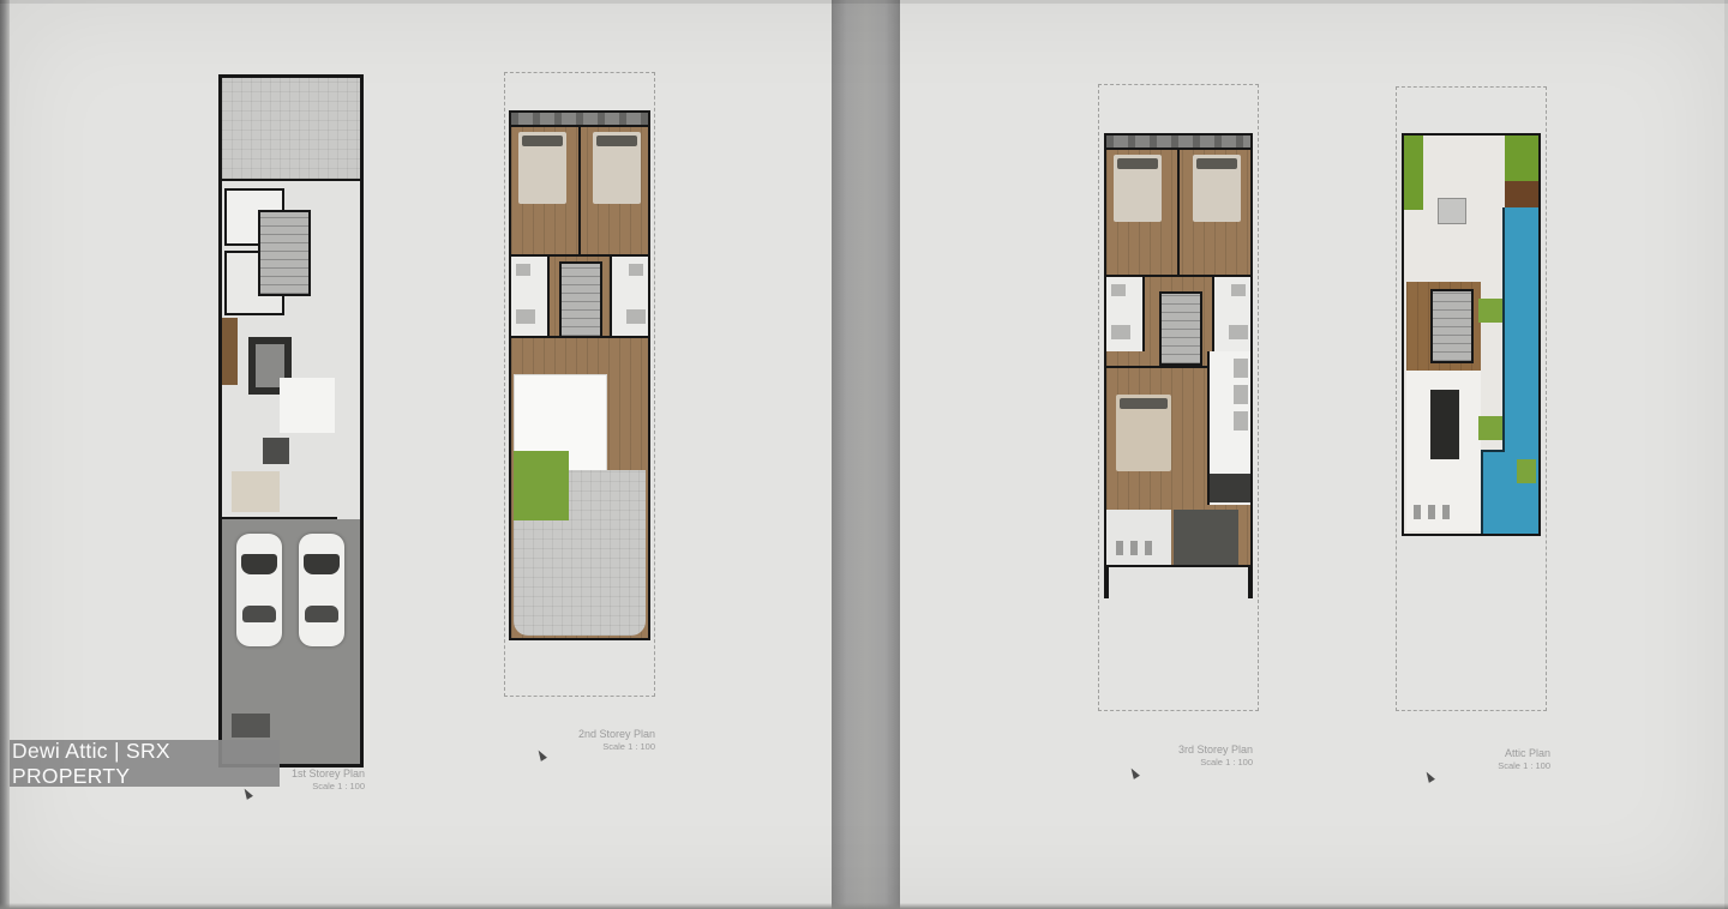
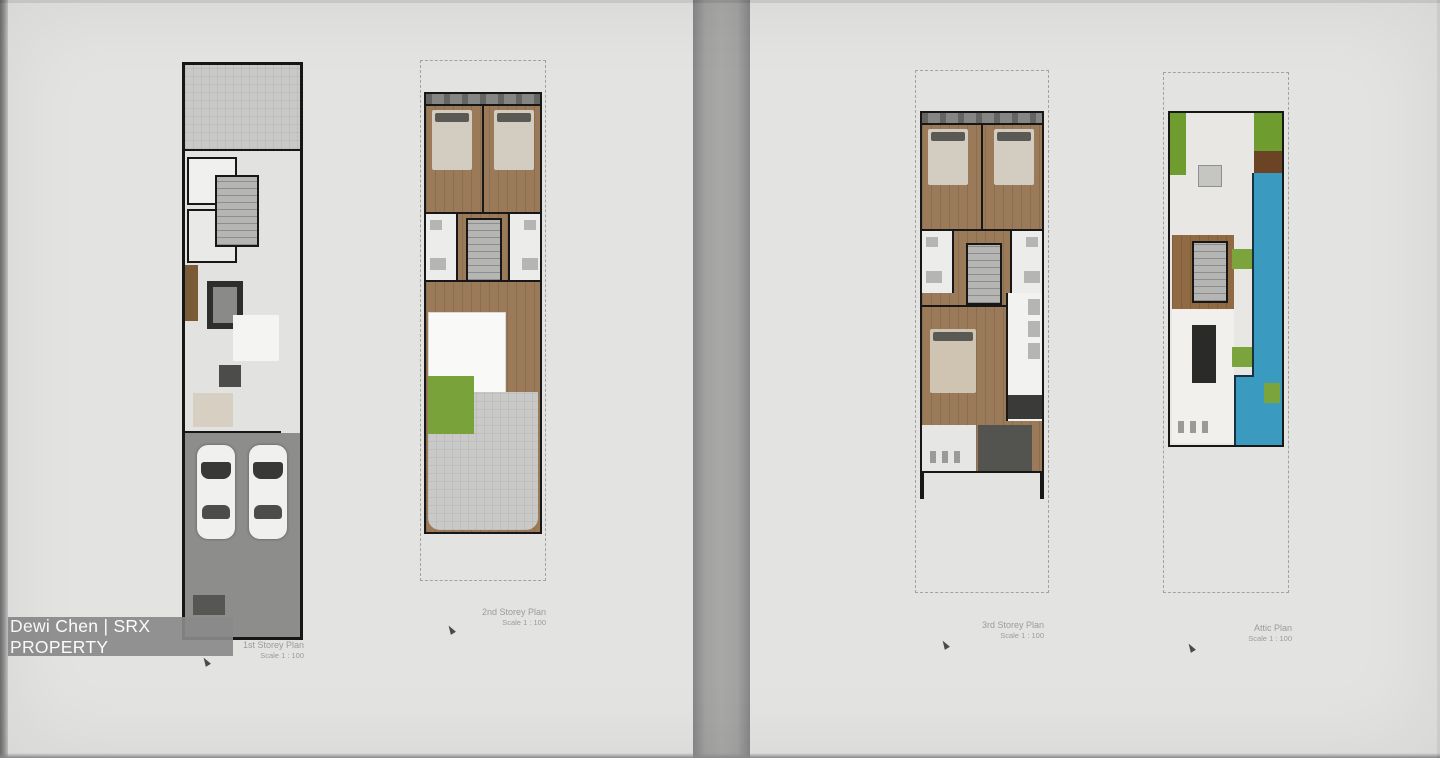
  1st Storey Plan
  Scale 1 : 100
  2nd Storey Plan
  Scale 1 : 100
  3rd Storey Plan
  Scale 1 : 100
  Attic Plan
  Scale 1 : 100
- Dewi Attic | SRX PROPERTY
+ Dewi Chen | SRX PROPERTY
